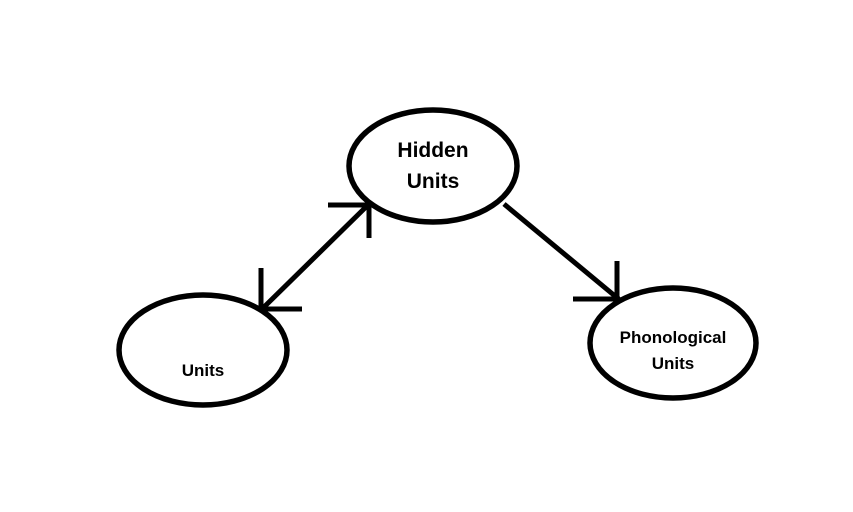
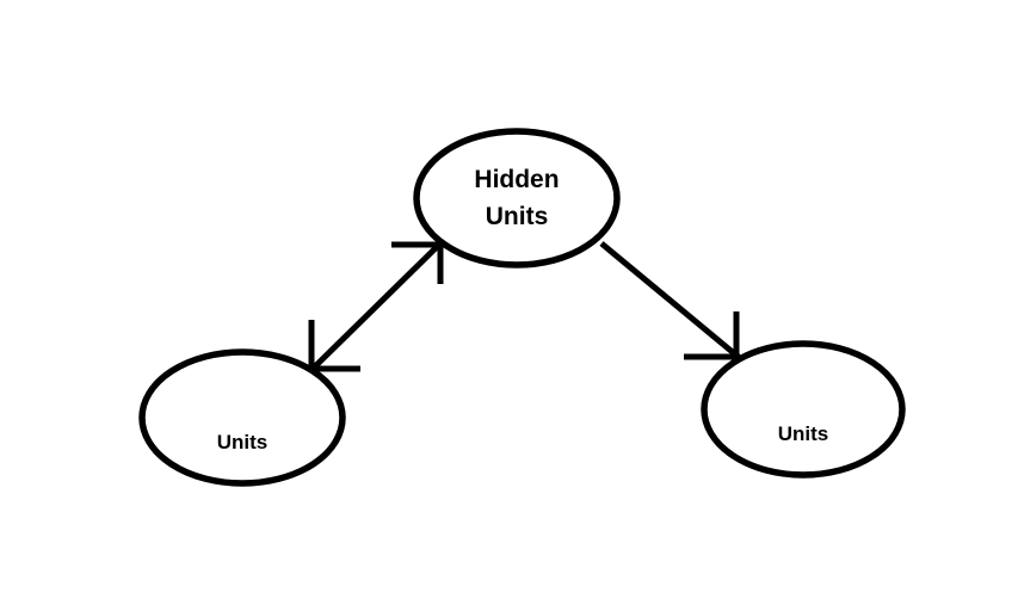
  Hidden
  Units
  Units
- Phonological
  Units
